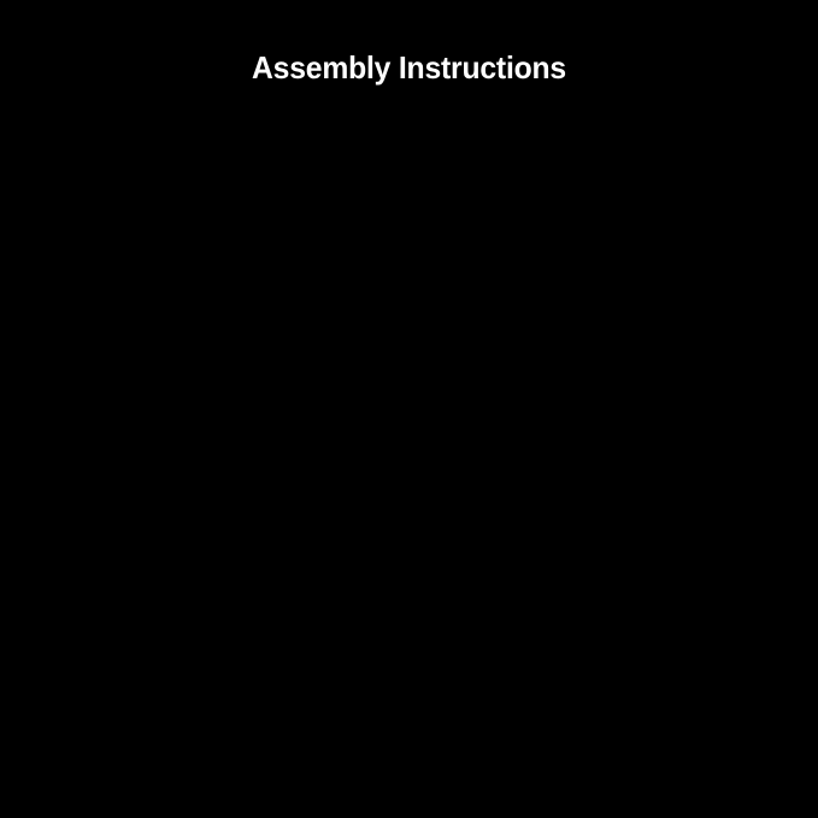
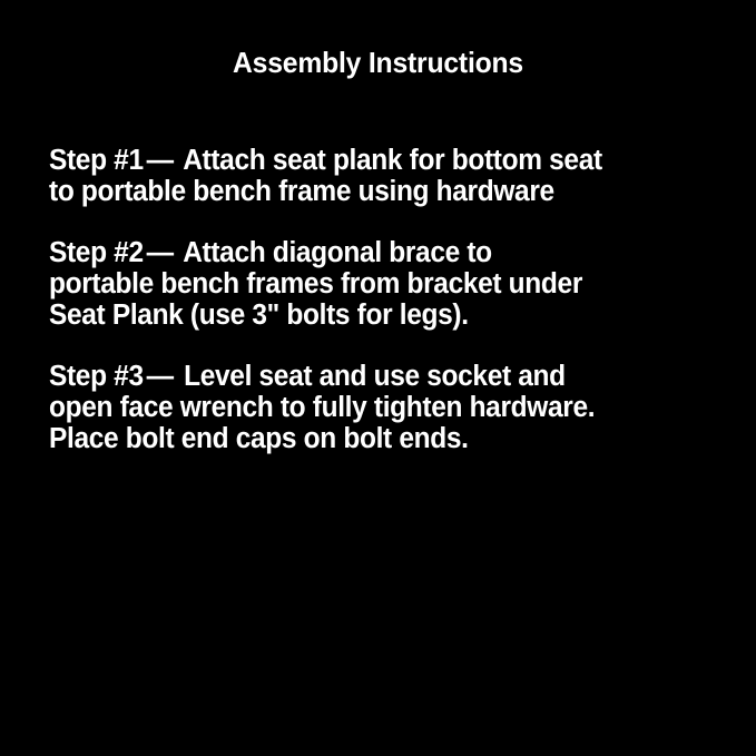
  Assembly Instructions
+ Step #1— Attach seat plank for bottom seat
+ to portable bench frame using hardware
+ Step #2— Attach diagonal brace to
+ portable bench frames from bracket under
+ Seat Plank (use 3" bolts for legs).
+ Step #3— Level seat and use socket and
+ open face wrench to fully tighten hardware.
+ Place bolt end caps on bolt ends.
